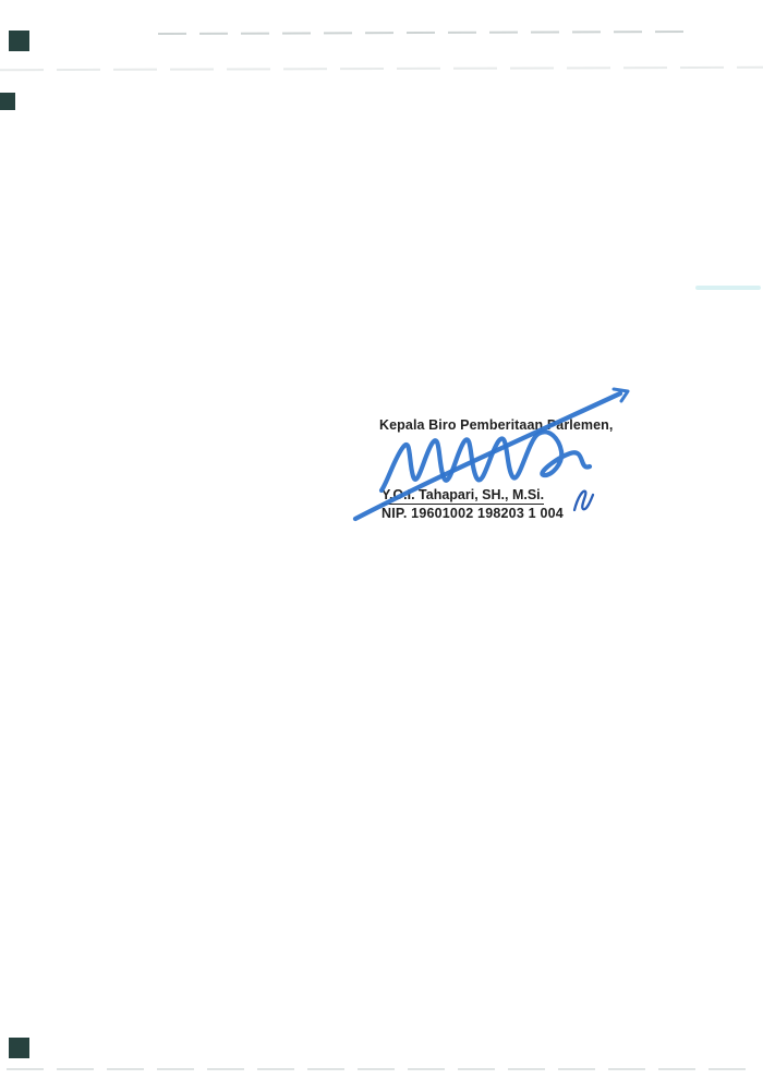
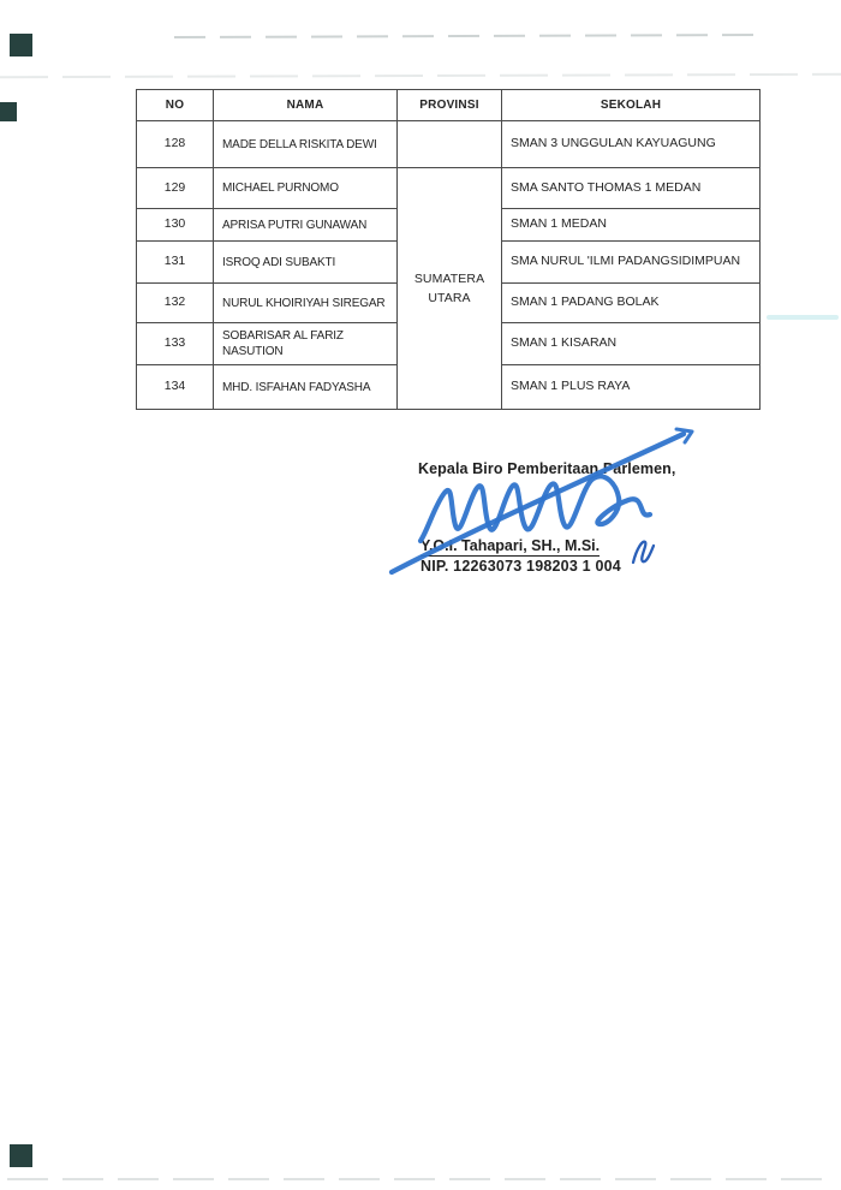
+ NO	NAMA	PROVINSI	SEKOLAH
+ 128	MADE DELLA RISKITA DEWI		SMAN 3 UNGGULAN KAYUAGUNG
+ 129	MICHAEL PURNOMO	SUMATERA UTARA	SMA SANTO THOMAS 1 MEDAN
+ 130	APRISA PUTRI GUNAWAN	SMAN 1 MEDAN
+ 131	ISROQ ADI SUBAKTI	SMA NURUL 'ILMI PADANGSIDIMPUAN
+ 132	NURUL KHOIRIYAH SIREGAR	SMAN 1 PADANG BOLAK
+ 133	SOBARISAR AL FARIZ NASUTION	SMAN 1 KISARAN
+ 134	MHD. ISFAHAN FADYASHA	SMAN 1 PLUS RAYA
  Kepala Biro Pemberitaanarlemen,
  Y.I. Tahapari, SH., M.Si.
- NIP. 19601002 198203 1 004
+ NIP. 12263073 198203 1 004
